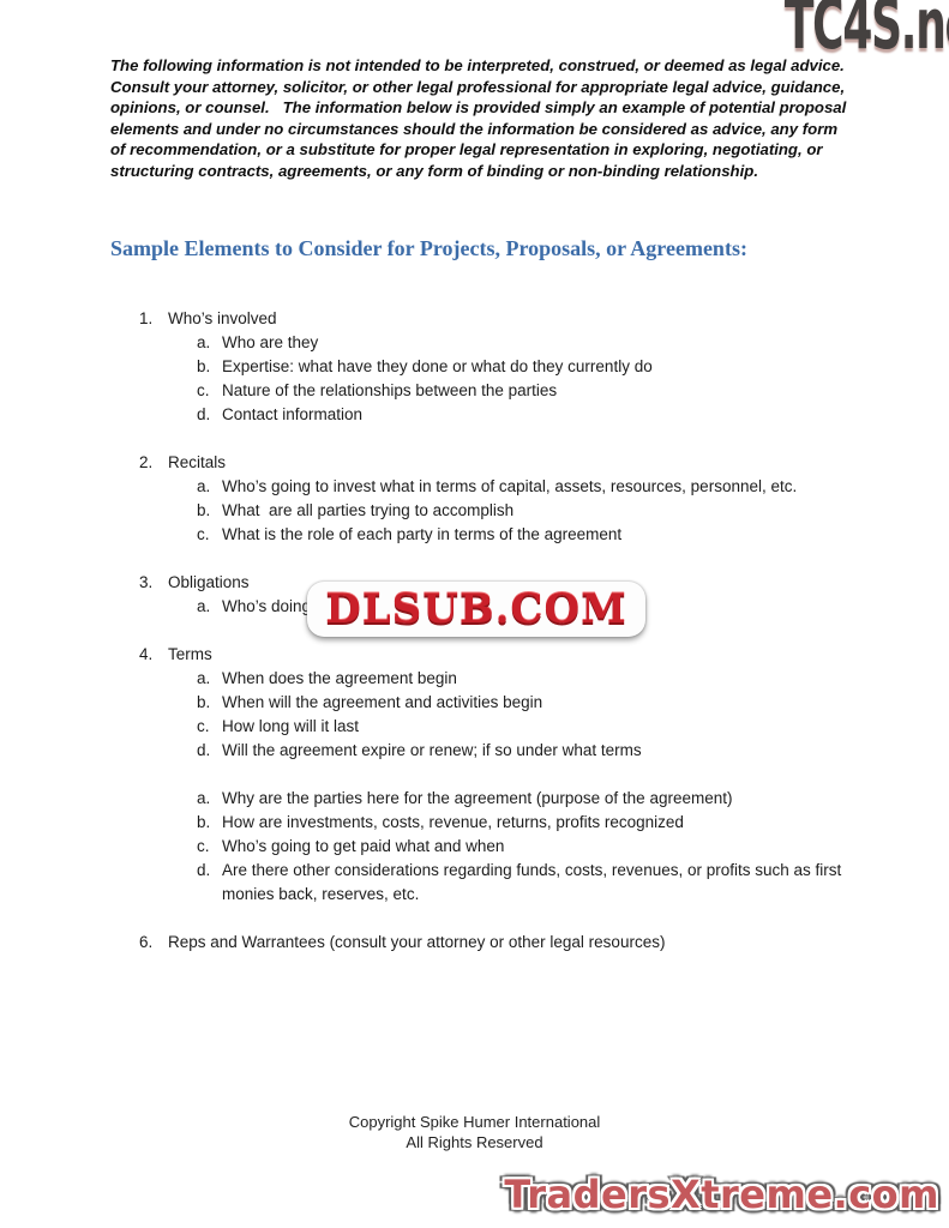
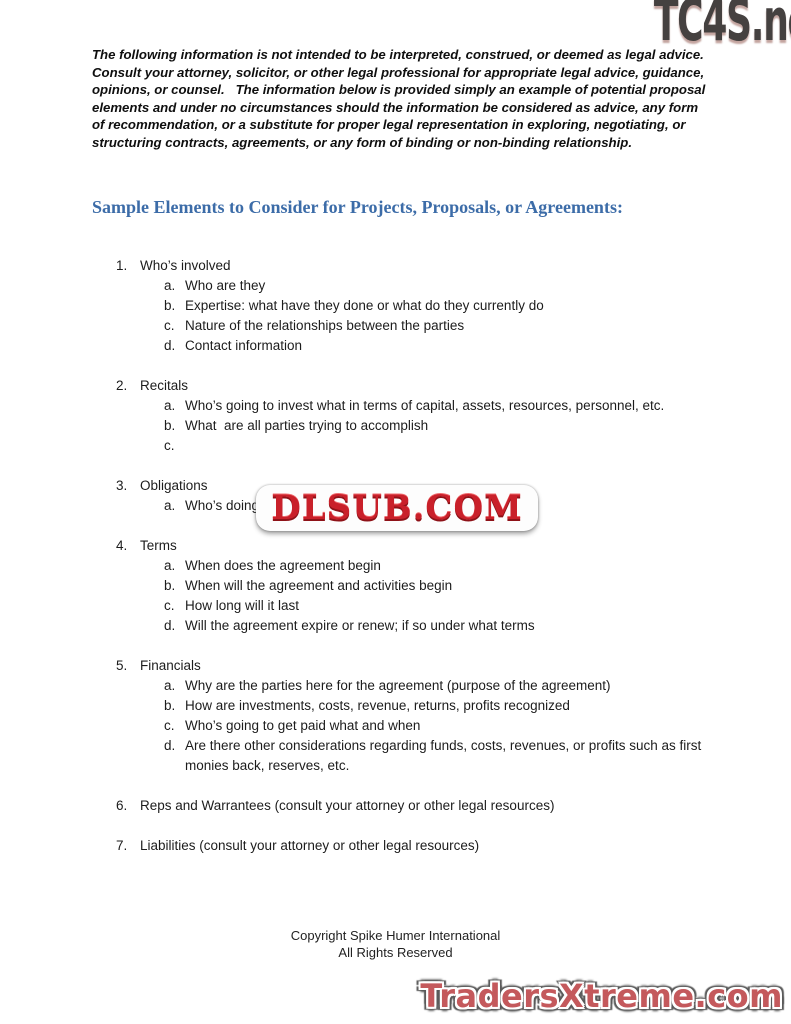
  TC4S.n
  The following information is not intended to be interpreted, construed, or deemed as legal advice. Consult your attorney, solicitor, or other legal professional for appropriate legal advice, guidance, opinions, or counsel. The information below is provided simply an example of potential proposal elements and under no circumstances should the information be considered as advice, any form of recommendation, or a substitute for proper legal representation in exploring, negotiating, or structuring contracts, agreements, or any form of binding or non-binding relationship.
  Sample Elements to Consider for Projects, Proposals, or Agreements:
  1.
  Who’s involved
  a.
  Who are they
  b.
  Expertise: what have they done or what do they currently do
  c.
  Nature of the relationships between the parties
  d.
  Contact information
  2.
  Recitals
  a.
  Who’s going to invest what in terms of capital, assets, resources, personnel, etc.
  b.
  What are all parties trying to accomplish
  c.
- What is the role of each party in terms of the agreement
  3.
  Obligations
  a.
  Who’s doin
  4.
  Terms
  a.
  When does the agreement begin
  b.
  When will the agreement and activities begin
  c.
  How long will it last
  d.
  Will the agreement expire or renew; if so under what terms
+ 5.
+ Financials
  a.
  Why are the parties here for the agreement (purpose of the agreement)
  b.
  How are investments, costs, revenue, returns, profits recognized
  c.
  Who’s going to get paid what and when
  d.
  Are there other considerations regarding funds, costs, revenues, or profits such as first monies back, reserves, etc.
  6.
  Reps and Warrantees (consult your attorney or other legal resources)
+ 7.
+ Liabilities (consult your attorney or other legal resources)
  DLSUB.COM
  Copyright Spike Humer International
  All Rights Reserved
  TradersXtreme.com
